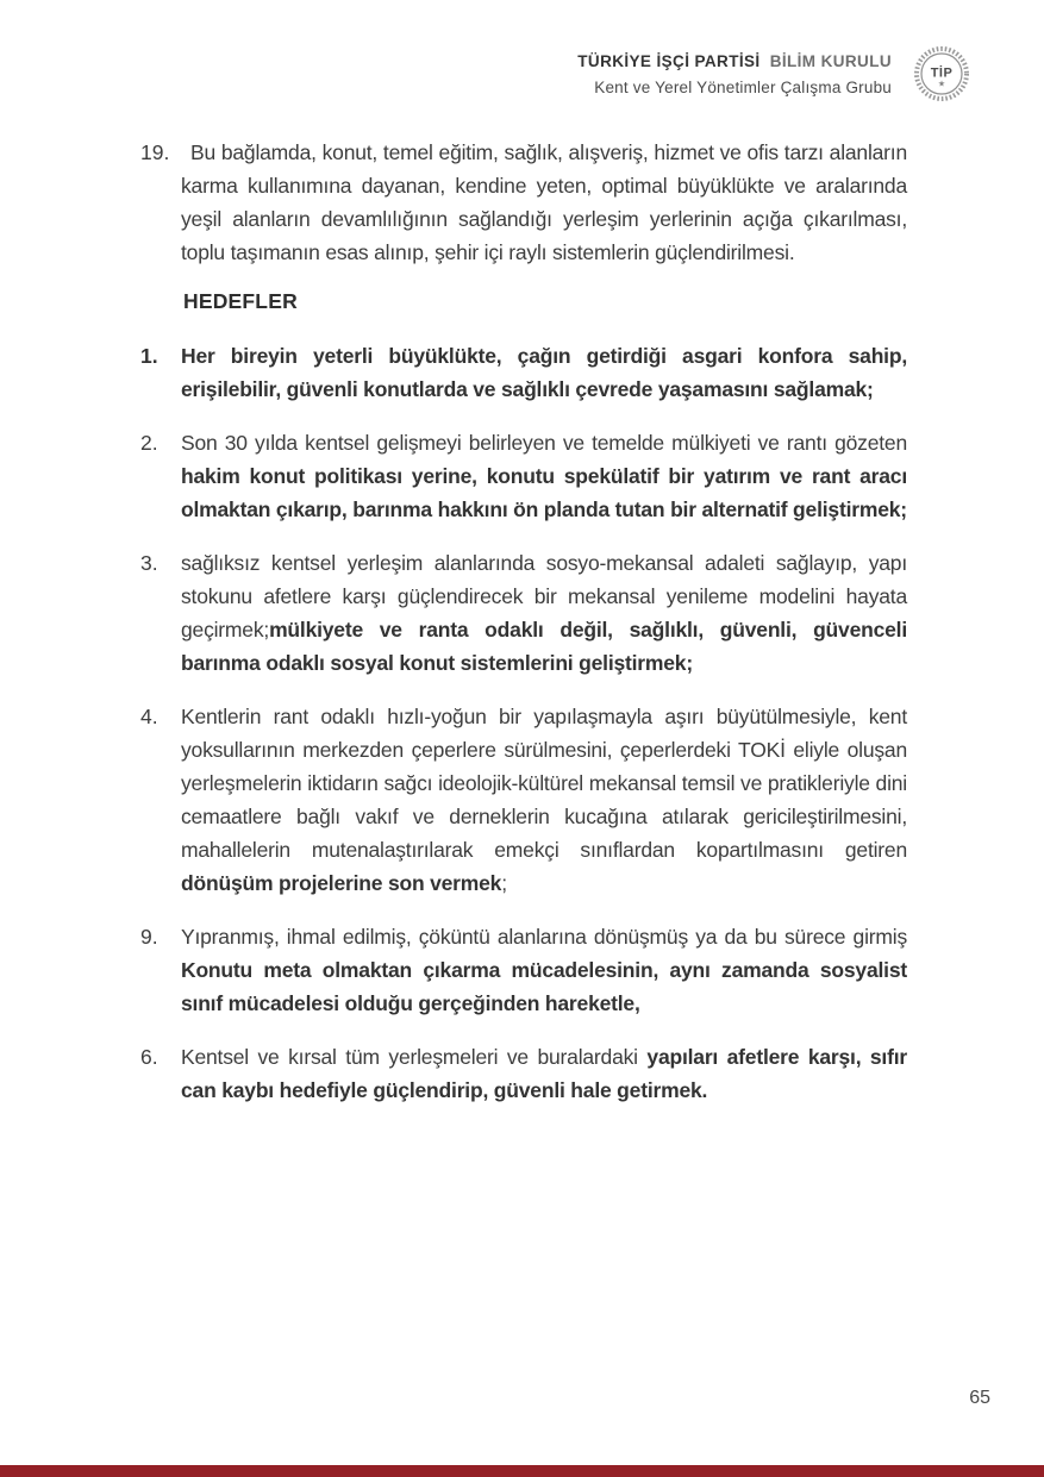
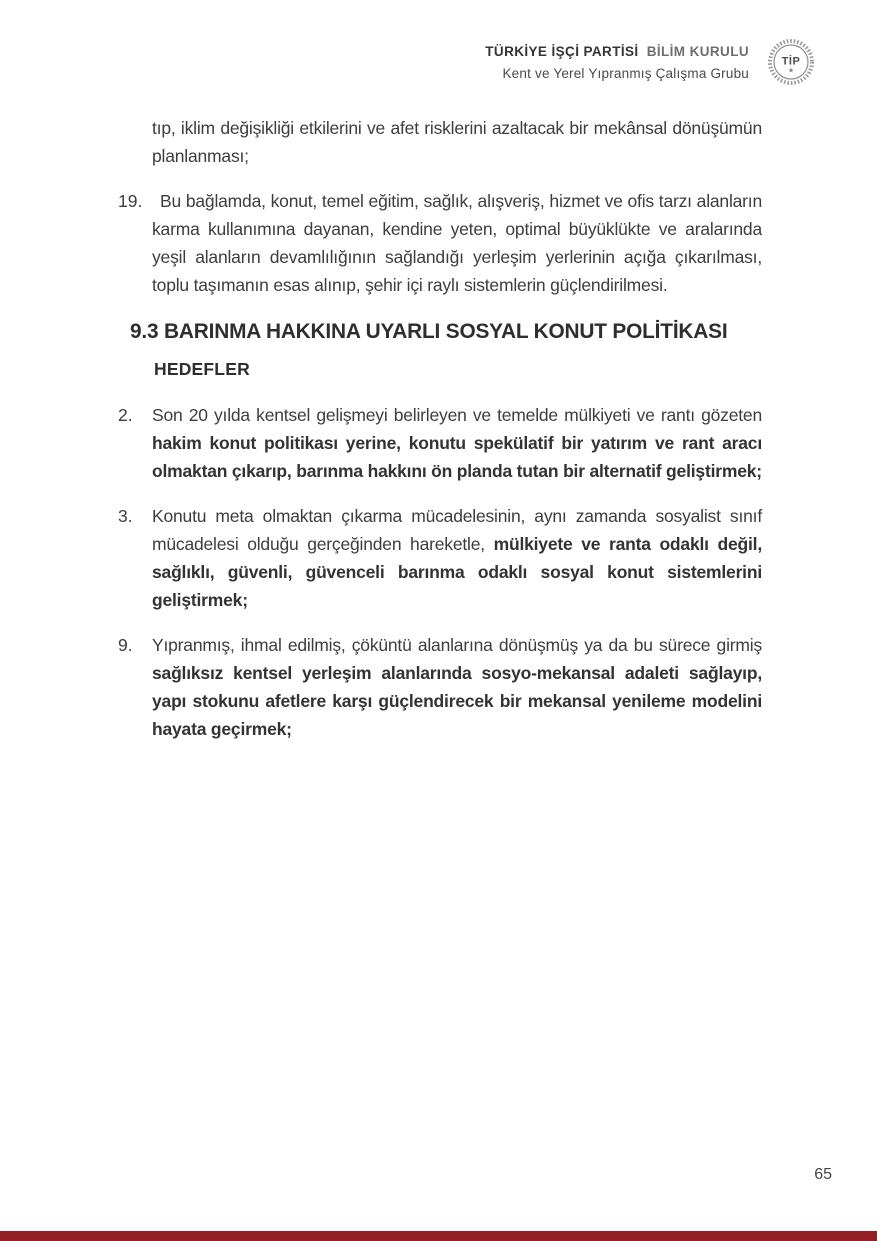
  TÜRKİYE İŞÇİ PARTİSİ BİLİM KURULU
- Kent ve Yerel Yönetimler Çalışma Grubu
+ Kent ve Yerel Yıpranmış Çalışma Grubu
  TİP
  ★
+ tıp, iklim değişikliği etkilerini ve afet risklerini azaltacak bir mekânsal dönüşümün planlanması;
  19.
  Bu bağlamda, konut, temel eğitim, sağlık, alışveriş, hizmet ve ofis tarzı alanların karma kullanımına dayanan, kendine yeten, optimal büyüklükte ve aralarında yeşil alanların devamlılığının sağlandığı yerleşim yerlerinin açığa çıkarılması, toplu taşımanın esas alınıp, şehir içi raylı sistemlerin güçlendirilmesi.
+ 9.3 BARINMA HAKKINA UYARLI SOSYAL KONUT POLİTİKASI
  HEDEFLER
- 1.
- Her bireyin yeterli büyüklükte, çağın getirdiği asgari konfora sahip, erişilebilir, güvenli konutlarda ve sağlıklı çevrede yaşamasını sağlamak;
  2.
- Son 30 yılda kentsel gelişmeyi belirleyen ve temelde mülkiyeti ve rantı gözeten hakim konut politikası yerine, konutu spekülatif bir yatırım ve rant aracı olmaktan çıkarıp, barınma hakkını ön planda tutan bir alternatif geliştirmek;
+ Son 20 yılda kentsel gelişmeyi belirleyen ve temelde mülkiyeti ve rantı gözeten hakim konut politikası yerine, konutu spekülatif bir yatırım ve rant aracı olmaktan çıkarıp, barınma hakkını ön planda tutan bir alternatif geliştirmek;
  3.
- sağlıksız kentsel yerleşim alanlarında sosyo-mekansal adaleti sağlayıp, yapı stokunu afetlere karşı güçlendirecek bir mekansal yenileme modelini hayata geçirmek;mülkiyete ve ranta odaklı değil, sağlıklı, güvenli, güvenceli barınma odaklı sosyal konut sistemlerini geliştirmek;
+ Konutu meta olmaktan çıkarma mücadelesinin, aynı zamanda sosyalist sınıf mücadelesi olduğu gerçeğinden hareketle, mülkiyete ve ranta odaklı değil, sağlıklı, güvenli, güvenceli barınma odaklı sosyal konut sistemlerini geliştirmek;
- 4.
- Kentlerin rant odaklı hızlı-yoğun bir yapılaşmayla aşırı büyütülmesiyle, kent yoksullarının merkezden çeperlere sürülmesini, çeperlerdeki TOKİ eliyle oluşan yerleşmelerin iktidarın sağcı ideolojik-kültürel mekansal temsil ve pratikleriyle dini cemaatlere bağlı vakıf ve derneklerin kucağına atılarak gericileştirilmesini, mahallelerin mutenalaştırılarak emekçi sınıflardan kopartılmasını getiren dönüşüm projelerine son vermek;
  9.
- Yıpranmış, ihmal edilmiş, çöküntü alanlarına dönüşmüş ya da bu sürece girmiş Konutu meta olmaktan çıkarma mücadelesinin, aynı zamanda sosyalist sınıf mücadelesi olduğu gerçeğinden hareketle,
+ Yıpranmış, ihmal edilmiş, çöküntü alanlarına dönüşmüş ya da bu sürece girmiş sağlıksız kentsel yerleşim alanlarında sosyo-mekansal adaleti sağlayıp, yapı stokunu afetlere karşı güçlendirecek bir mekansal yenileme modelini hayata geçirmek;
- 6.
- Kentsel ve kırsal tüm yerleşmeleri ve buralardaki yapıları afetlere karşı, sıfır can kaybı hedefiyle güçlendirip, güvenli hale getirmek.
  65
